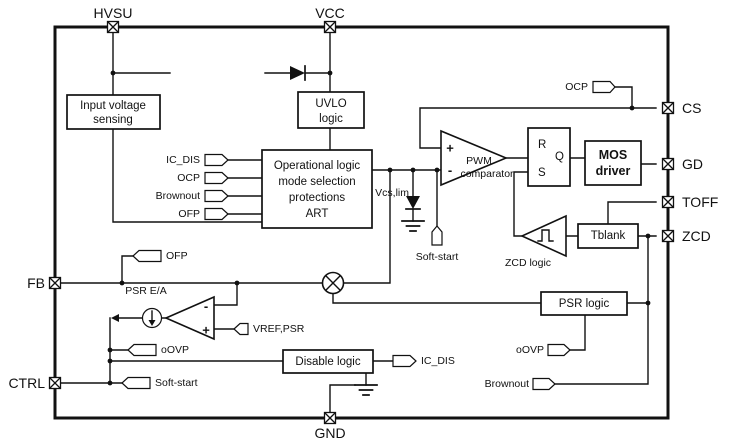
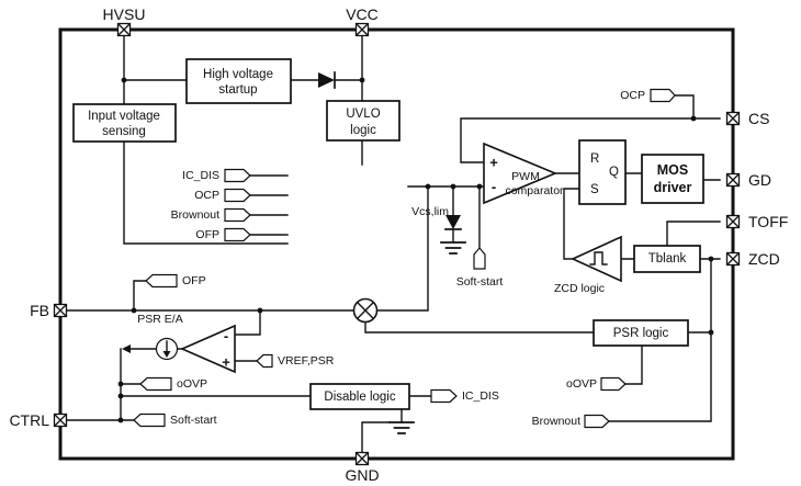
  Vcs,lim
  HVSU
  VCC
  GND
  FB
  CTRL
  CS
  GD
  TOFF
  ZCD
+ High voltage
+ startup
  Input voltage
  sensing
  UVLO
  logic
- Operational logic
- mode selection
- protections
- ART
  R
  S
  Q
  MOS
  driver
  Tblank
  PSR logic
  Disable logic
  +
  -
  PWM
  comparator
  ZCD logic
  -
  +
  PSR E/A
  VREF,PSR
  Soft-start
  IC_DIS
  OCP
  Brownout
  OFP
  OCP
  OFP
  oOVP
  oOVP
  Brownout
  IC_DIS
  Soft-start
